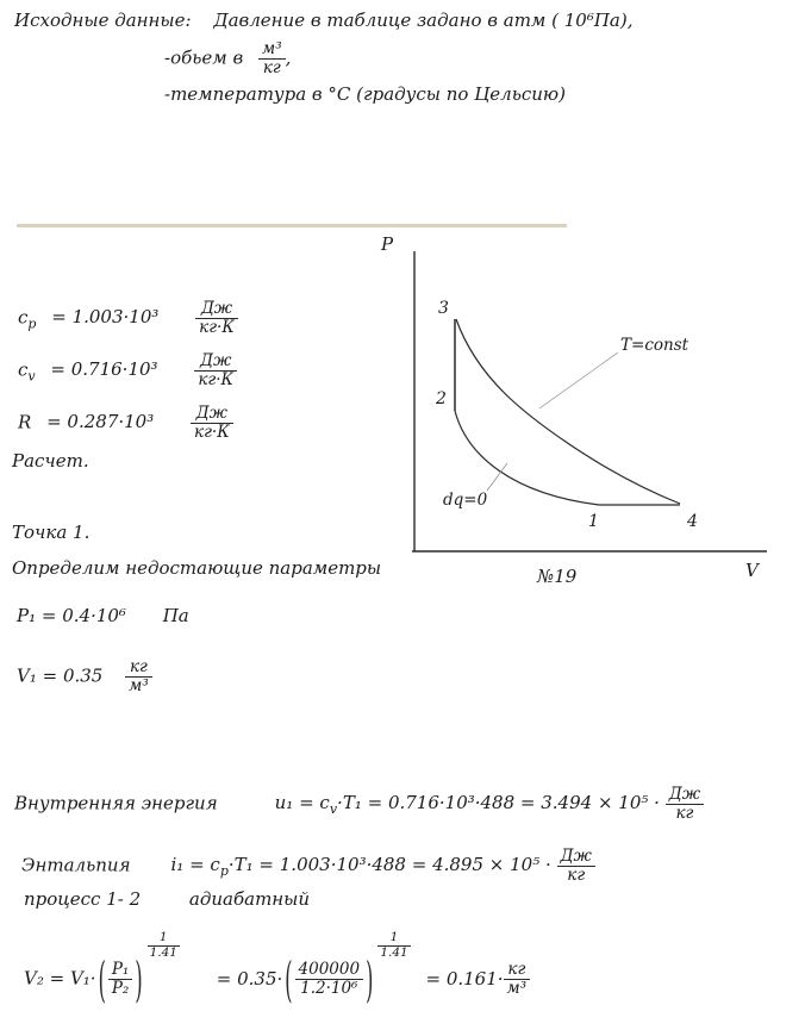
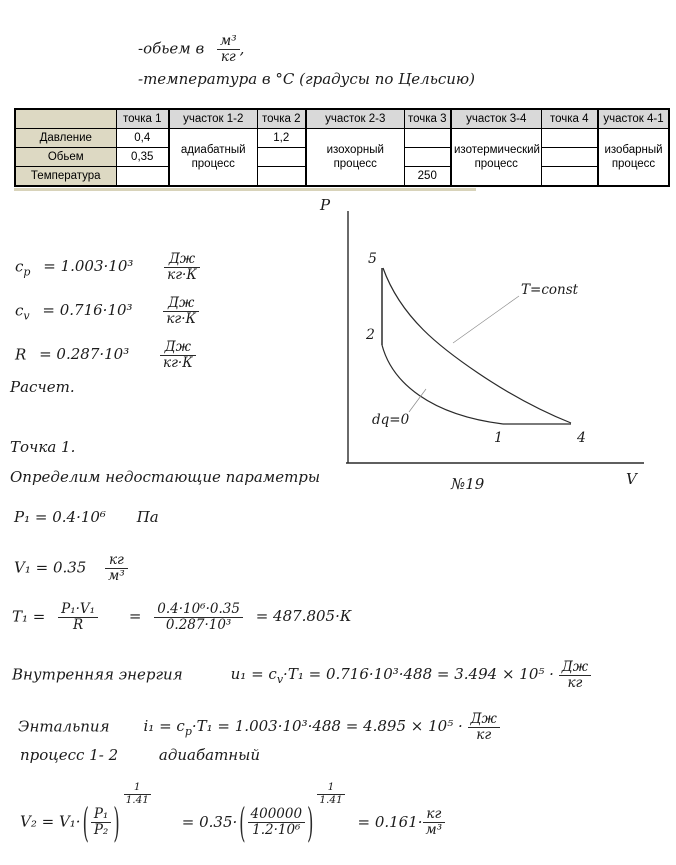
- Исходные данные: Давление в таблице задано в атм ( 10⁶Па),
  -обьем в
  м³
  кг
  ,
  -температура в °С (градусы по Цельсию)
+ 	точка 1	участок 1-2	точка 2	участок 2-3	точка 3	участок 3-4	точка 4	участок 4-1
+ Давление	0,4	адиабатный процесс	1,2	изохорный процесс		изотермический процесс		изобарный процесс
+ Обьем	0,35
+ Температура			250
  cp = 1.003·10³
  Дж
  кг·К
  cv = 0.716·10³
  Дж
  кг·К
  R = 0.287·10³
  Дж
  кг·К
  P
  V
  №19
  T=const
  dq=0
- 3
+ 5
  2
  1
  4
  Расчет.
  Точка 1.
  Определим недостающие параметры
  P₁ = 0.4·10⁶ Па
  V₁ = 0.35
  кг
  м³
+ T₁ =
+ P₁·V₁
+ R
+ =
+ 0.4·10⁶·0.35
+ 0.287·10³
+ = 487.805·К
  Внутренняя энергия u₁ = cv·T₁ = 0.716·10³·488 = 3.494 × 10⁵ ·
  Дж
  кг
  Энтальпия i₁ = cp·T₁ = 1.003·10³·488 = 4.895 × 10⁵ ·
  Дж
  кг
  процесс 1- 2 адиабатный
  V₂ = V₁·(
  P₁
  P₂
  )
  1
  1.41
  = 0.35·(
  400000
  1.2·10⁶
  )
  1
  1.41
  = 0.161·
  кг
  м³
